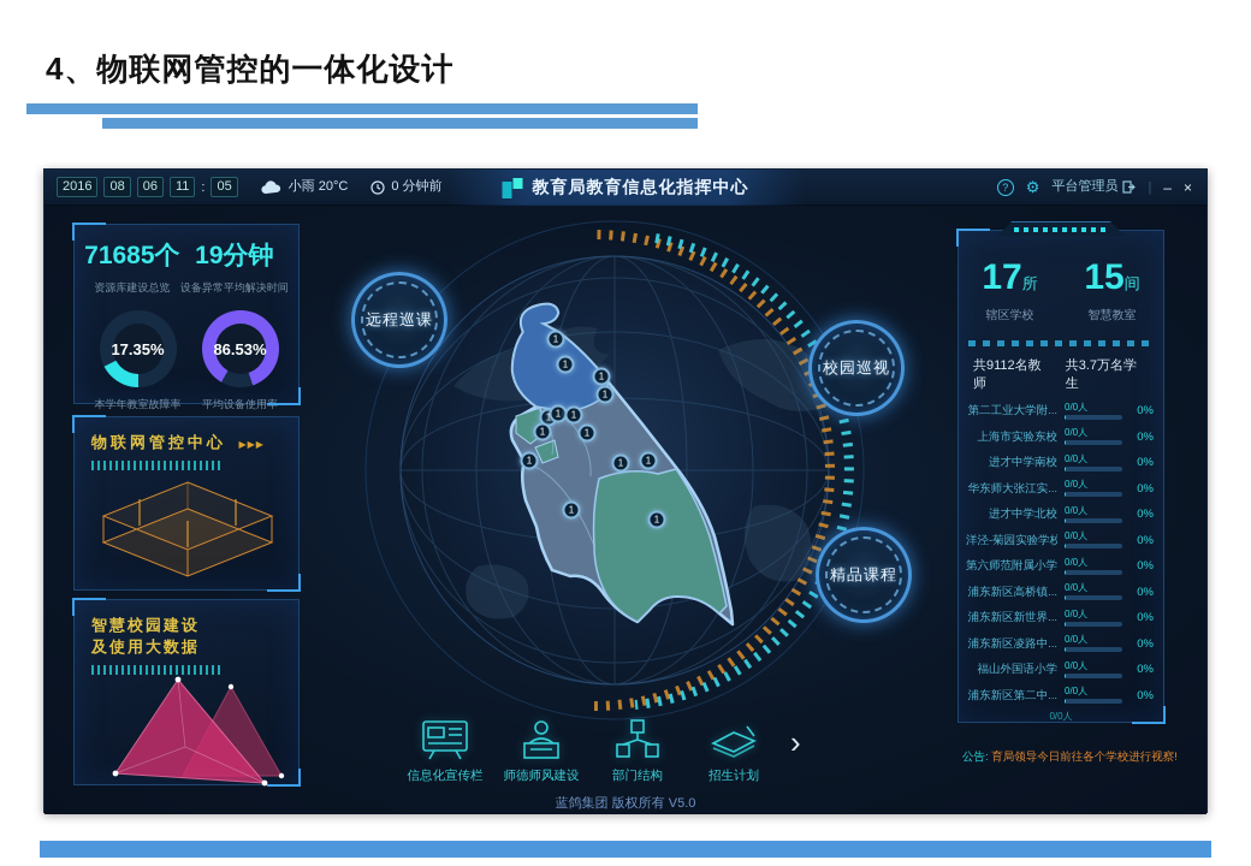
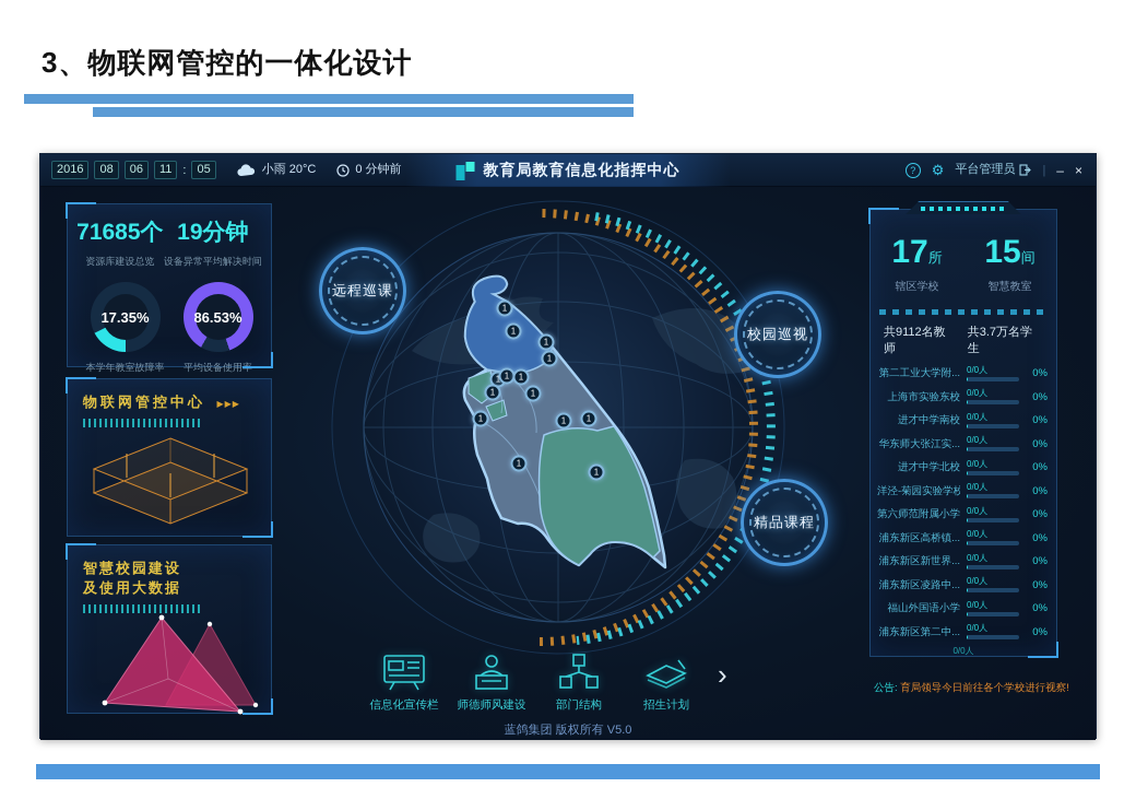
- 4、物联网管控的一体化设计
+ 3、物联网管控的一体化设计
  2016
  08
  06
  11
  :
  05
  小雨 20°C
  0 分钟前
  教育局教育信息化指挥中心
  ?
  ⚙
  平台管理员
  |
  –
  ×
  1
  1
  1
  1
  1
  1
  1
  1
  1
  1
  1
  1
  1
  1
  远程巡课
  校园巡视
  精品课程
  71685个
  资源库建设总览
  19分钟
  设备异常平均解决时间
  17.35%
  本学年教室故障率
  86.53%
  平均设备使用率
  物联网管控中心 ▶▶▶
  智慧校园建设
  及使用大数据
  17所
  辖区学校
  15间
  智慧教室
  共9112名教师
  共3.7万名学生
  第二工业大学附...
  0/0人
  0%
  上海市实验东校
  0/0人
  0%
  进才中学南校
  0/0人
  0%
  华东师大张江实...
  0/0人
  0%
  进才中学北校
  0/0人
  0%
  洋泾-菊园实验学校
  0/0人
  0%
  第六师范附属小学
  0/0人
  0%
  浦东新区高桥镇...
  0/0人
  0%
  浦东新区新世界...
  0/0人
  0%
  浦东新区凌路中...
  0/0人
  0%
  福山外国语小学
  0/0人
  0%
  浦东新区第二中...
  0/0人
  0%
  0/0人
  信息化宣传栏
  师德师风建设
  部门结构
  招生计划
  ›
  公告: 育局领导今日前往各个学校进行视察!
  蓝鸽集团 版权所有 V5.0
